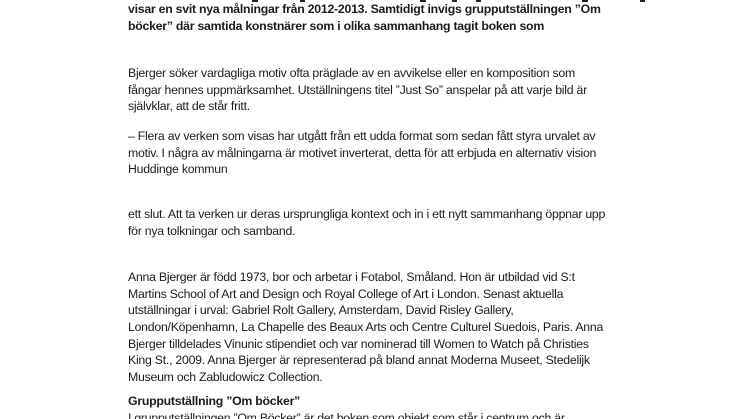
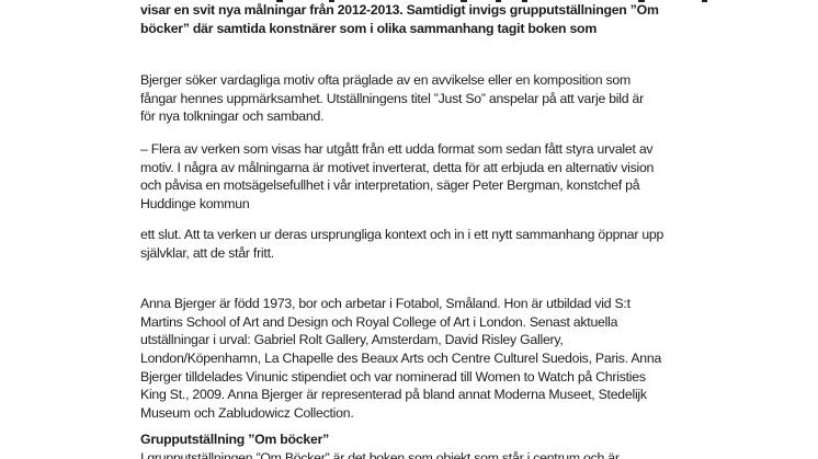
  visar en svit nya målningar från 2012-2013. Samtidigt invigs grupputställningen ”Om
  böcker” där samtida konstnärer som i olika sammanhang tagit boken som
  Bjerger söker vardagliga motiv ofta präglade av en avvikelse eller en komposition som
  fångar hennes uppmärksamhet. Utställningens titel ”Just So” anspelar på att varje bild är
- självklar, att de står fritt.
+ för nya tolkningar och samband.
  – Flera av verken som visas har utgått från ett udda format som sedan fått styra urvalet av
  motiv. I några av målningarna är motivet inverterat, detta för att erbjuda en alternativ vision
+ och påvisa en motsägelsefullhet i vår interpretation, säger Peter Bergman, konstchef på
  Huddinge kommun
  ett slut. Att ta verken ur deras ursprungliga kontext och in i ett nytt sammanhang öppnar upp
- för nya tolkningar och samband.
+ självklar, att de står fritt.
  Anna Bjerger är född 1973, bor och arbetar i Fotabol, Småland. Hon är utbildad vid S:t
  Martins School of Art and Design och Royal College of Art i London. Senast aktuella
  utställningar i urval: Gabriel Rolt Gallery, Amsterdam, David Risley Gallery,
  London/Köpenhamn, La Chapelle des Beaux Arts och Centre Culturel Suedois, Paris. Anna
  Bjerger tilldelades Vinunic stipendiet och var nominerad till Women to Watch på Christies
  King St., 2009. Anna Bjerger är representerad på bland annat Moderna Museet, Stedelijk
  Museum och Zabludowicz Collection.
  Grupputställning ”Om böcker”
  I grupputställningen ”Om Böcker” är det boken som objekt som står i centrum och är
